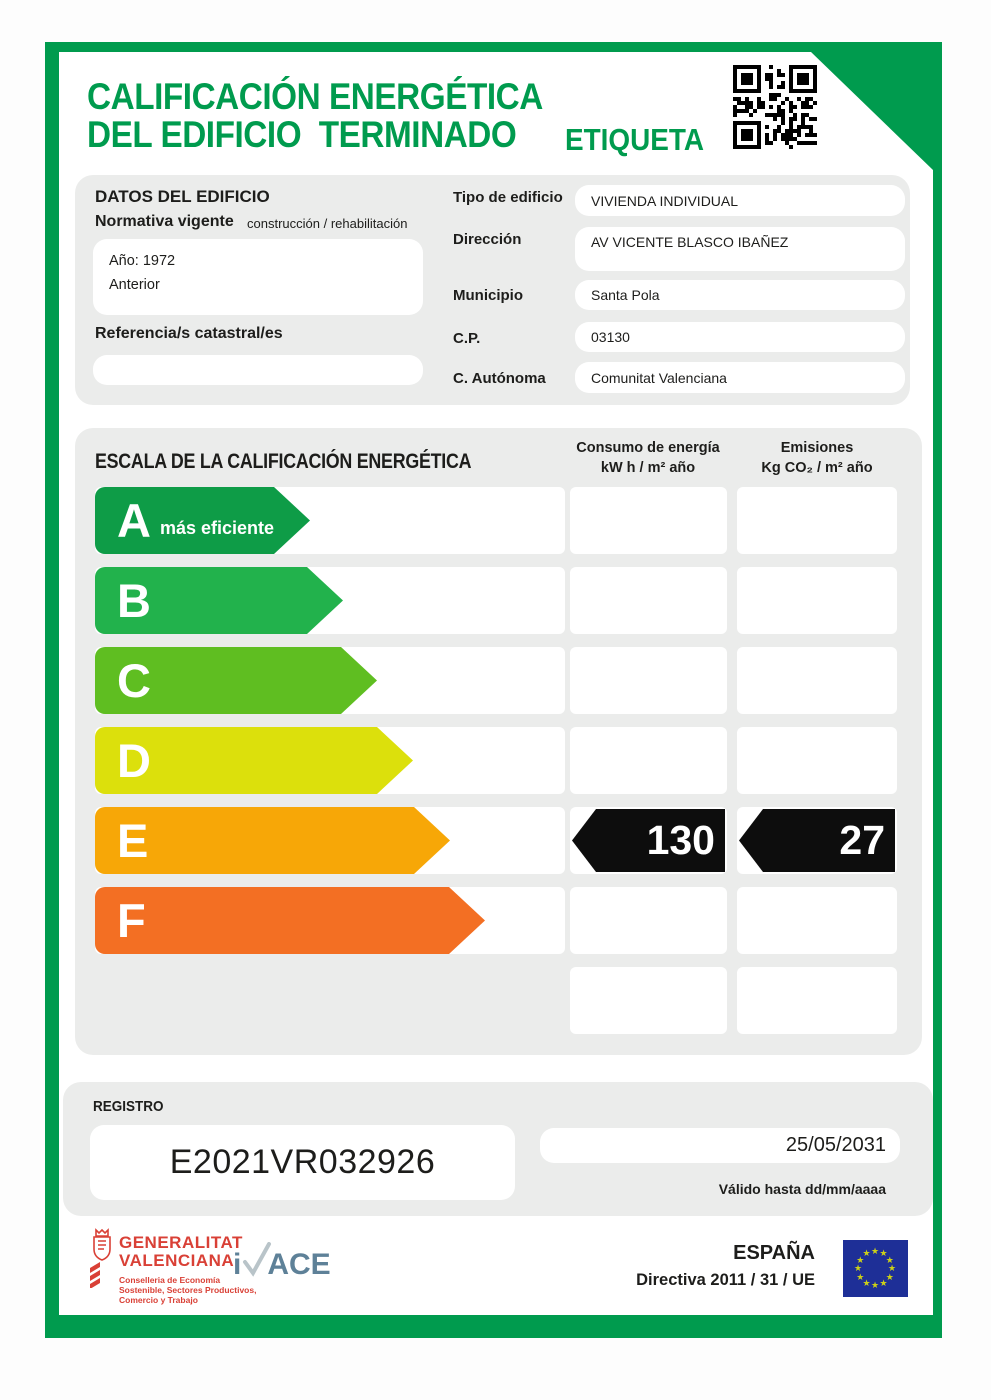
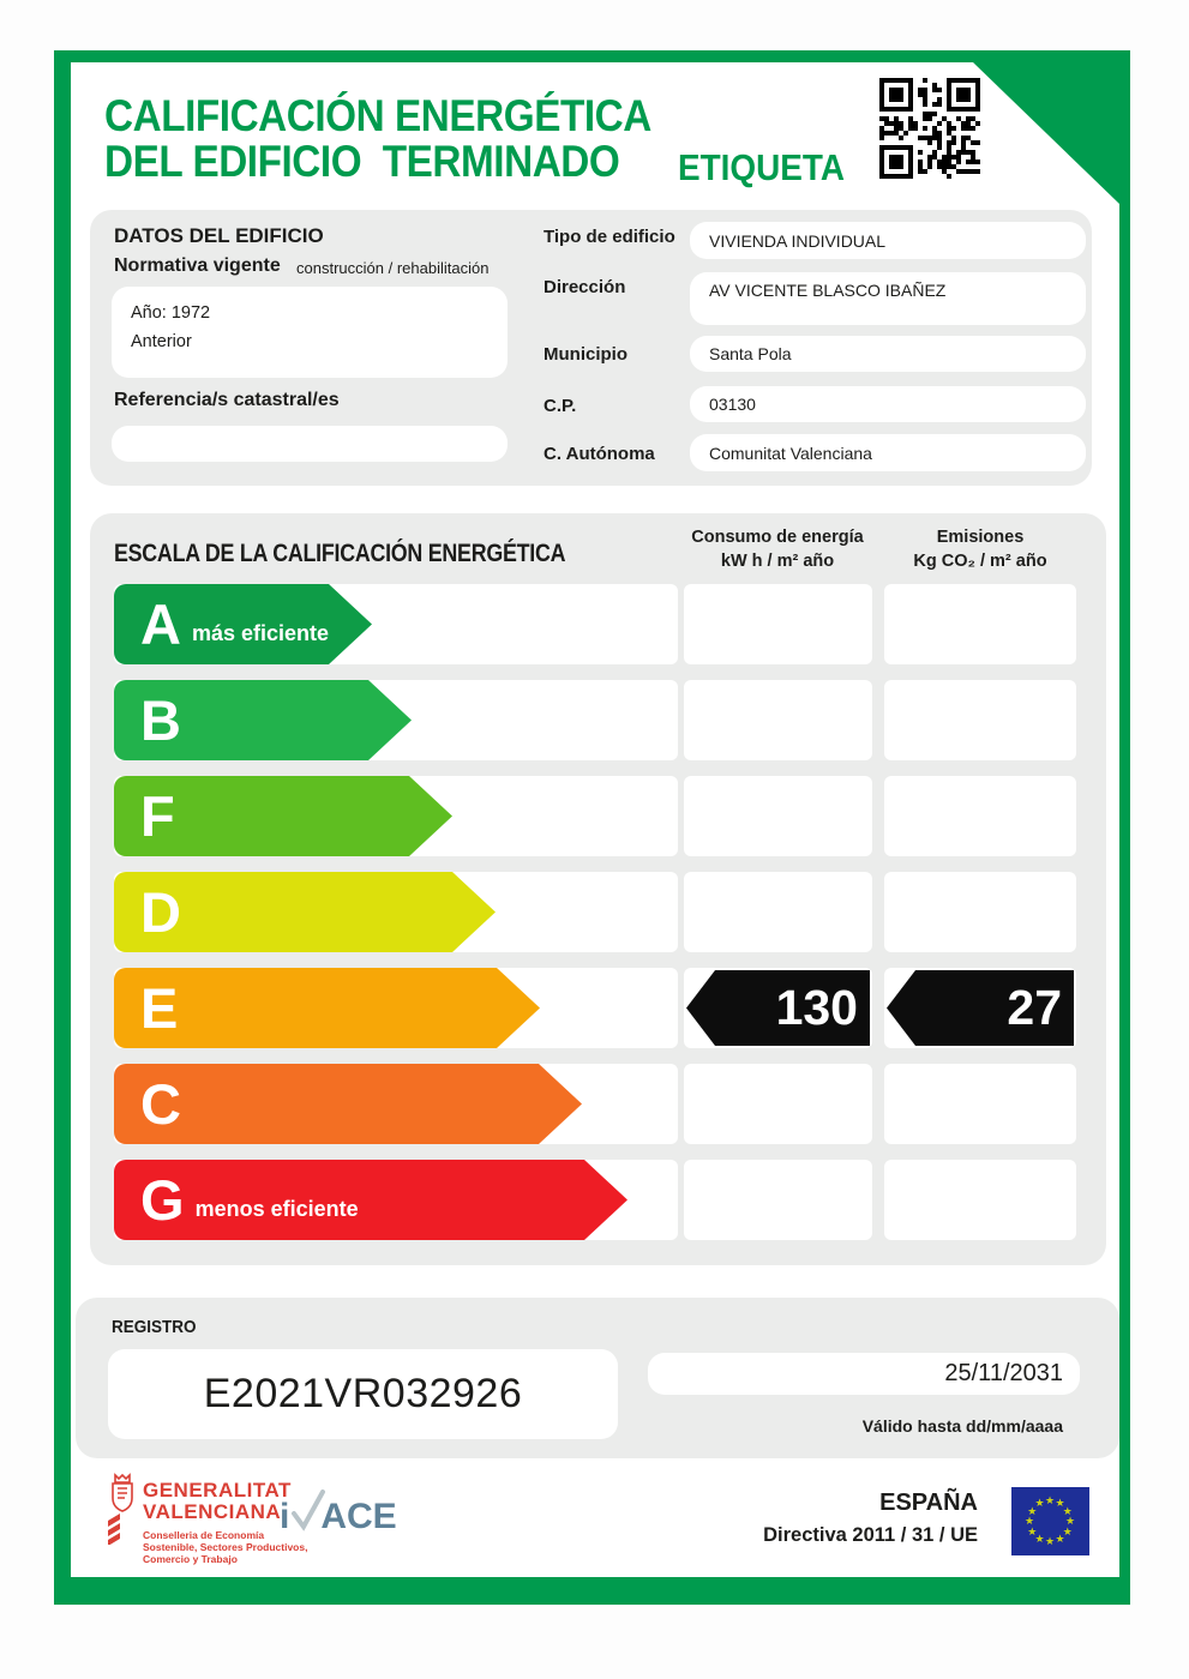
  CALIFICACIÓN ENERGÉTICA
  DEL EDIFICIO TERMINADO
  ETIQUETA
  DATOS DEL EDIFICIO
  Normativa vigente
  construcción / rehabilitación
  Año: 1972
  Anterior
  Referencia/s catastral/es
  Tipo de edificio
  Dirección
  Municipio
  C.P.
  C. Autónoma
  VIVIENDA INDIVIDUAL
  AV VICENTE BLASCO IBAÑEZ
  Santa Pola
  03130
  Comunitat Valenciana
  ESCALA DE LA CALIFICACIÓN ENERGÉTICA
  Consumo de energía
  kW h / m² año
  Emisiones
  Kg CO₂ / m² año
  A
  más eficiente
  B
- C
+ F
  D
  E
  130
  27
- F
+ C
+ G
+ menos eficiente
  REGISTRO
  E2021VR032926
- 25/05/2031
+ 25/11/2031
  Válido hasta dd/mm/aaaa
  GENERALITAT
  VALENCIANA
  Conselleria de Economía
  Sostenible, Sectores Productivos,
  Comercio y Trabajo
  i
  ACE
  ESPAÑA
  Directiva 2011 / 31 / UE
  ★
  ★
  ★
  ★
  ★
  ★
  ★
  ★
  ★
  ★
  ★
  ★
